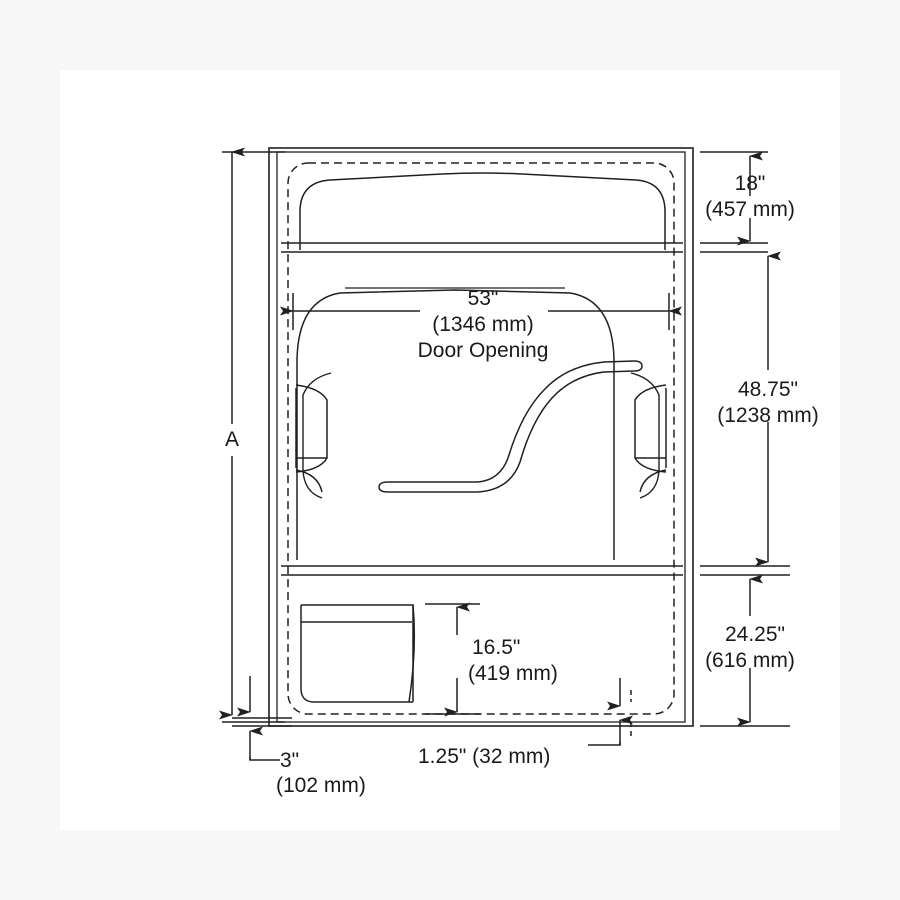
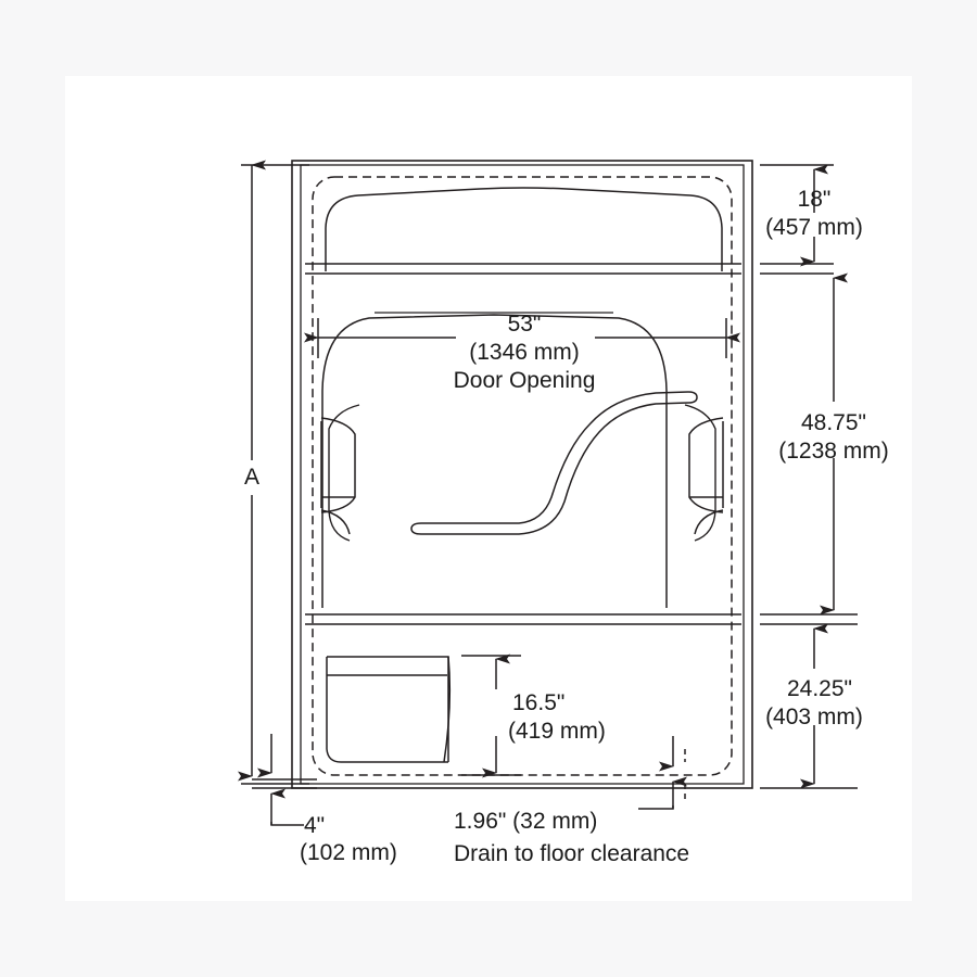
  A
- 3"
+ 4"
  (102 mm)
  53"
  (1346 mm)
  Door Opening
  16.5"
  (419 mm)
- 1.25" (32 mm)
+ 1.96" (32 mm)
+ Drain to floor clearance
  18"
  (457 mm)
  48.75"
  (1238 mm)
  24.25"
- (616 mm)
+ (403 mm)
